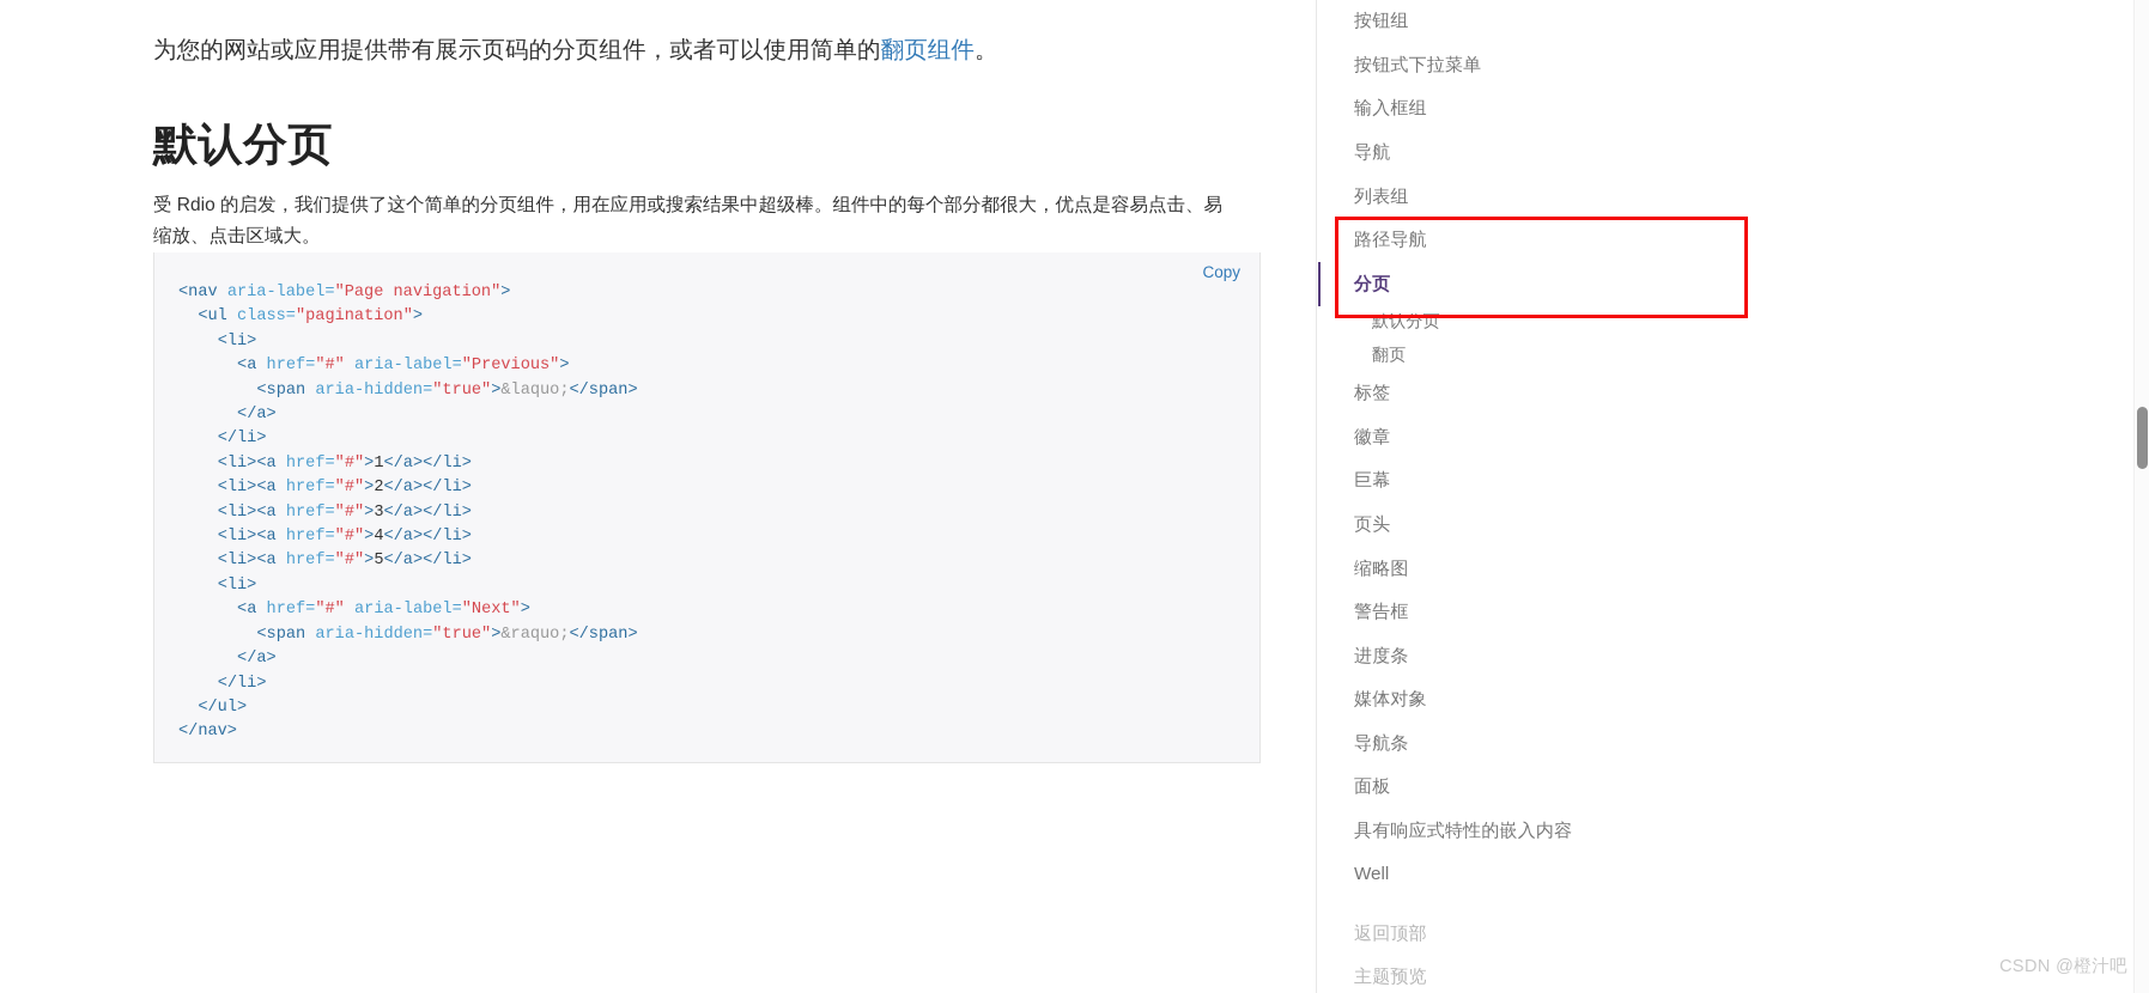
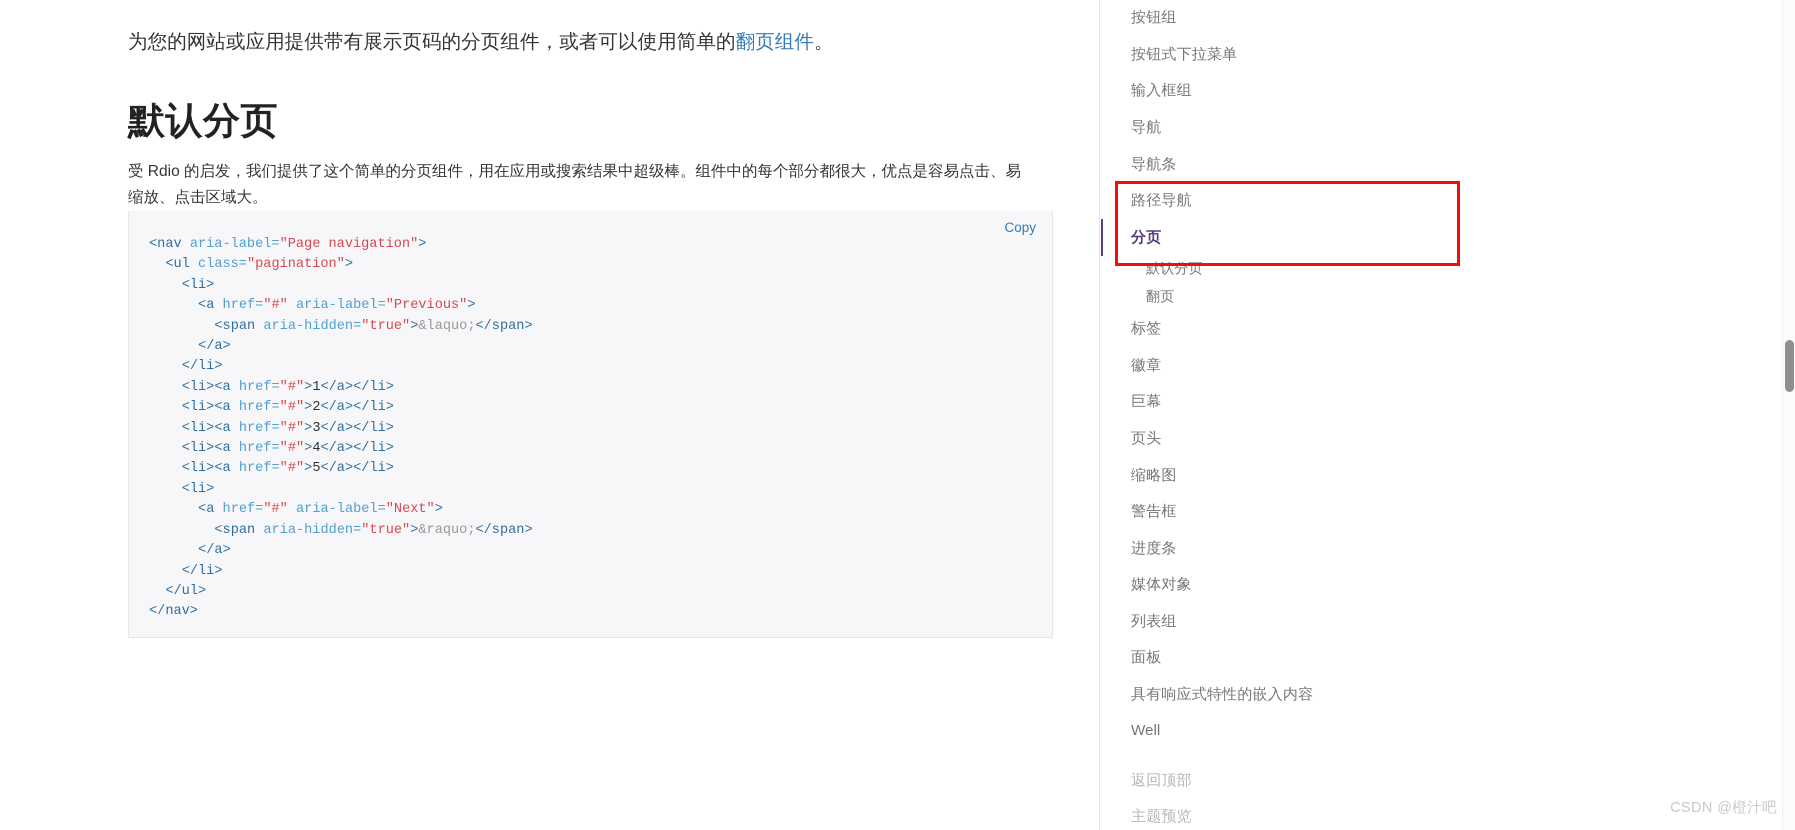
  为您的网站或应用提供带有展示页码的分页组件，或者可以使用简单的翻页组件。
  默认分页
  受 Rdio 的启发，我们提供了这个简单的分页组件，用在应用或搜索结果中超级棒。组件中的每个部分都很大，优点是容易点击、易缩放、点击区域大。
  Copy
  <nav aria-label="Page navigation"> <ul class="pagination"> <li> <a href="#" aria-label="Previous"> <span aria-hidden="true">&laquo;</span> </a> </li> <li><a href="#">1</a></li> <li><a href="#">2</a></li> <li><a href="#">3</a></li> <li><a href="#">4</a></li> <li><a href="#">5</a></li> <li> <a href="#" aria-label="Next"> <span aria-hidden="true">&raquo;</span> </a> </li> </ul> </nav>
  按钮组
  按钮式下拉菜单
  输入框组
  导航
- 列表组
+ 导航条
  路径导航
  分页
  默认分页
  翻页
  标签
  徽章
  巨幕
  页头
  缩略图
  警告框
  进度条
  媒体对象
- 导航条
+ 列表组
  面板
  具有响应式特性的嵌入内容
  Well
  返回顶部
  主题预览
  CSDN @橙汁吧
